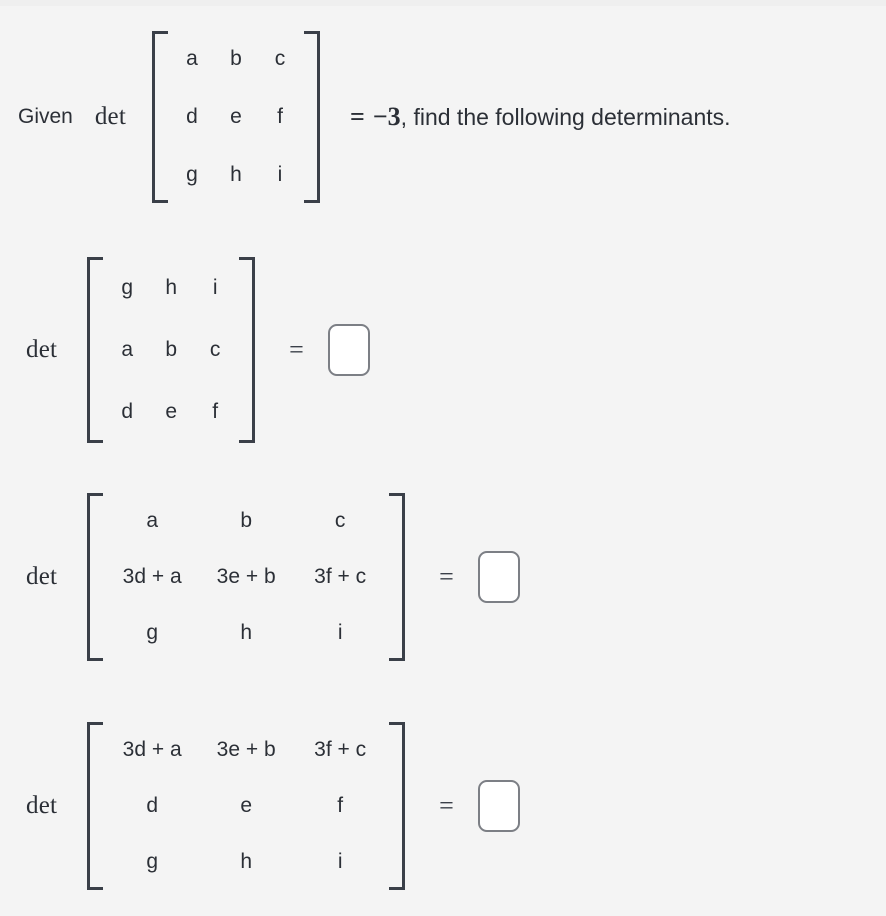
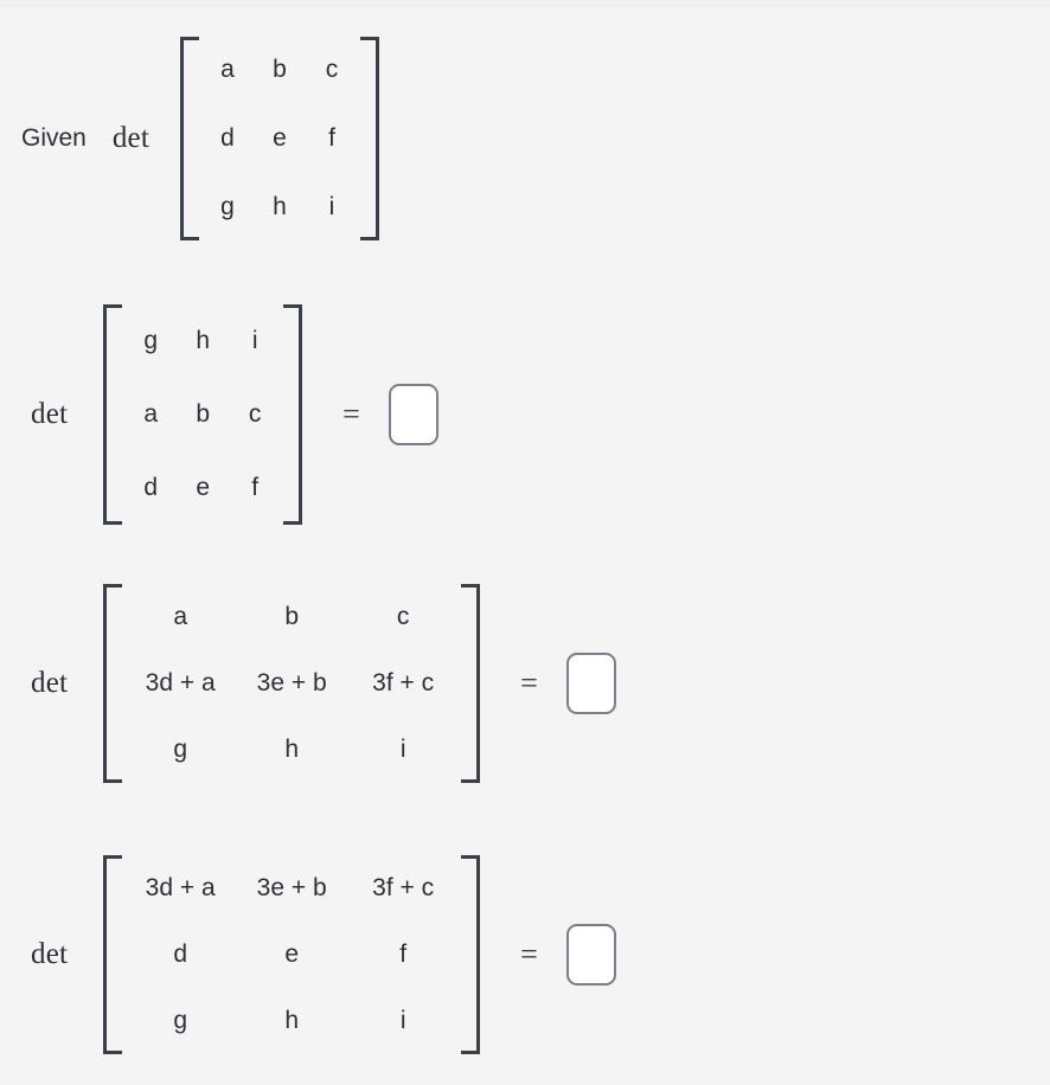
  Given
  det
  a	b	c
  d	e	f
  g	h	i
- = −3, find the following determinants.
  det
  g	h	i
  a	b	c
  d	e	f
  =
  det
  a	b	c
  3d + a	3e + b	3f + c
  g	h	i
  =
  det
  3d + a	3e + b	3f + c
  d	e	f
  g	h	i
  =
